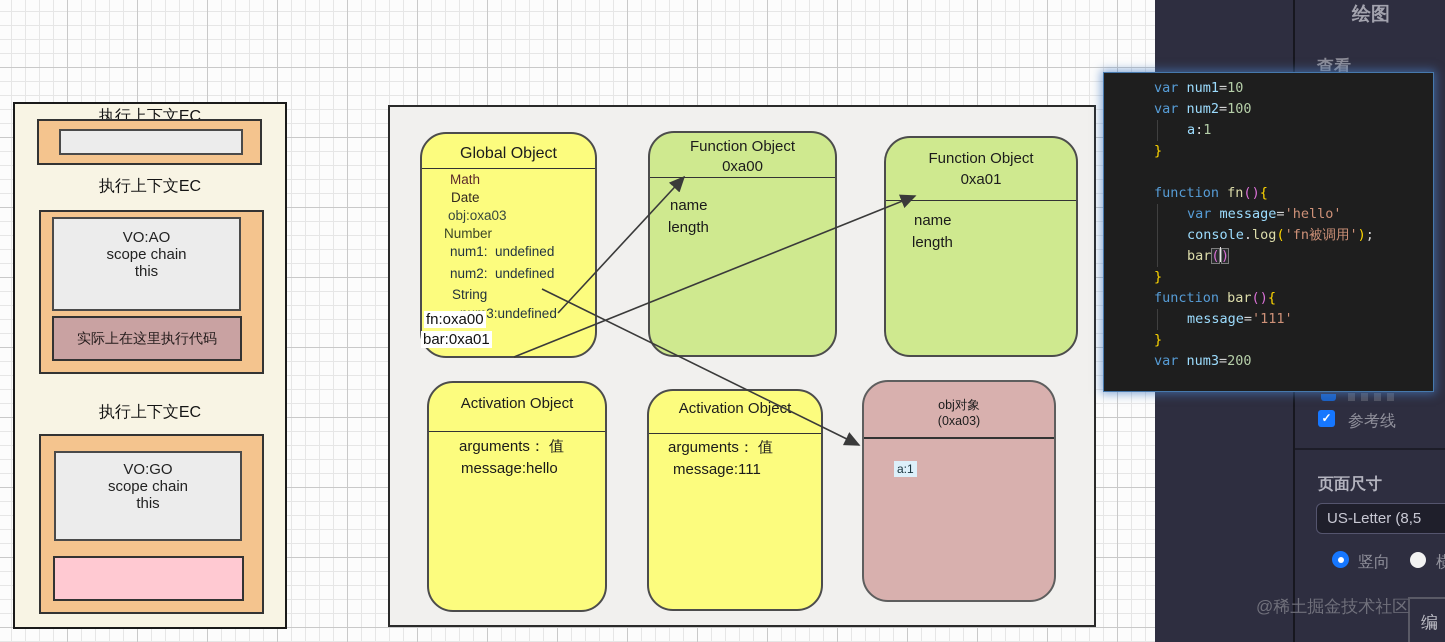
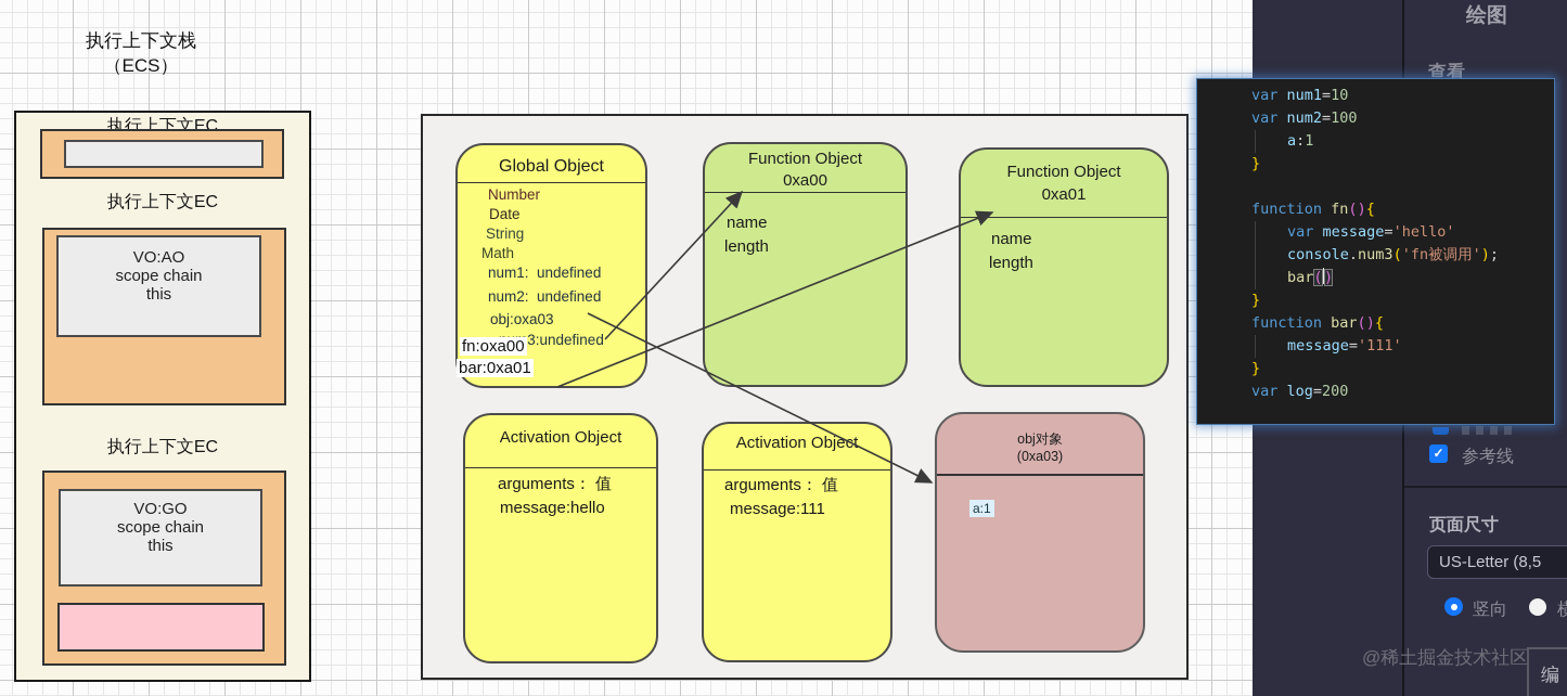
+ 执行上下文栈
+ （ECS）
  执行上下文EC
  执行上下文EC
  VO:AO
  scope chain
  this
- 实际上在这里执行代码
  执行上下文EC
  VO:GO
  scope chain
  this
  Global Object
- Math
+ Number
  Date
- obj:oxa03
+ String
- Number
+ Math
  num1: undefined
  num2: undefined
- String
+ obj:oxa03
  3:undefined
  fn:oxa00
  bar:0xa01
  Function Object
  0xa00
  name
  length
  Function Object
  0xa01
  name
  length
  Activation Object
  arguments： 值
  message:hello
  Activation Objet
  arguments： 值
  message:111
  obj对象
  (0xa03)
  a:1
  绘图
  查看
  ✓
  参考线
  页面尺寸
  US-Letter (8,5
  竖向
  横
  @稀土掘金技术社区
  编
  var num1=10
  var num2=100
  a:1
  }
  function fn(){
  var message='hello'
- console.log('fn被调用');
+ console.num3('fn被调用');
  bar()
  }
  function bar(){
  message='111'
  }
- var num3=200
+ var log=200
